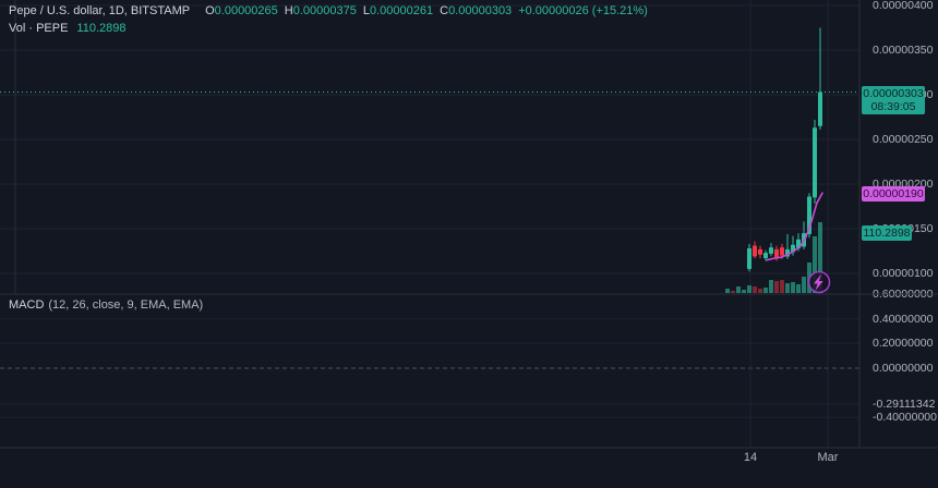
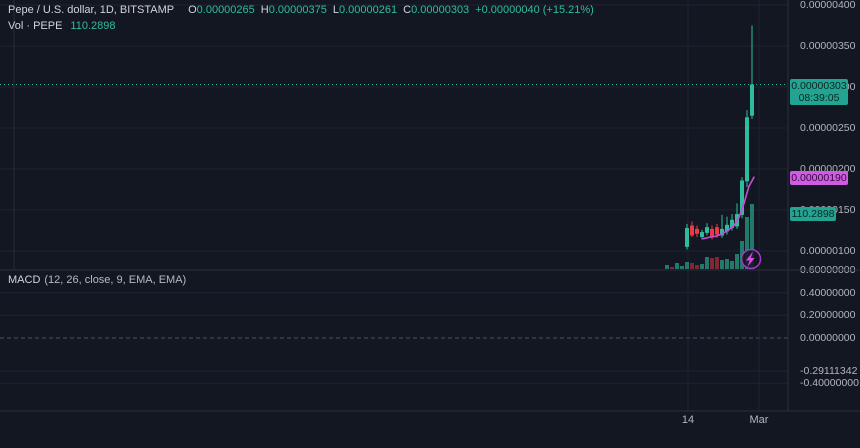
- Pepe / U.S. dollar, 1D, BITSTAMP O0.00000265 H0.00000375 L0.00000261 C0.00000303 +0.00000026 (+15.21%)
+ Pepe / U.S. dollar, 1D, BITSTAMP O0.00000265 H0.00000375 L0.00000261 C0.00000303 +0.00000040 (+15.21%)
  Vol · PEPE 110.2898
  MACD (12, 26, close, 9, EMA, EMA)
  0.00000400
  0.00000350
  0.00000250
  0.00000200
  0.00000100
  0.40000000
  0.20000000
  0.00000000
  -0.29111342
  -0.40000000
  14
  Mar
  0.00000303
  08:39:05
  0.00000190
  110.2898
